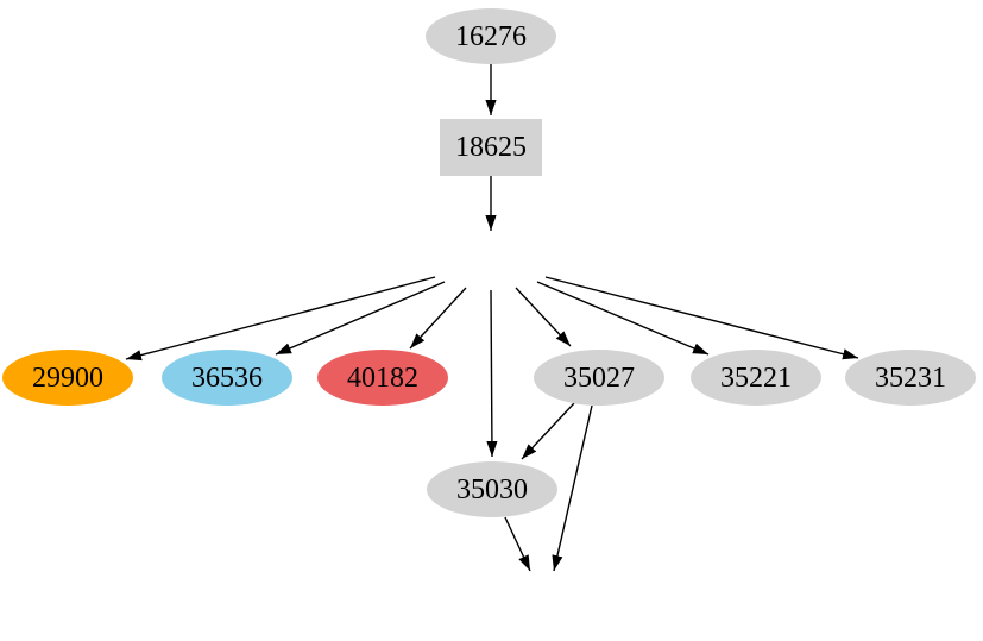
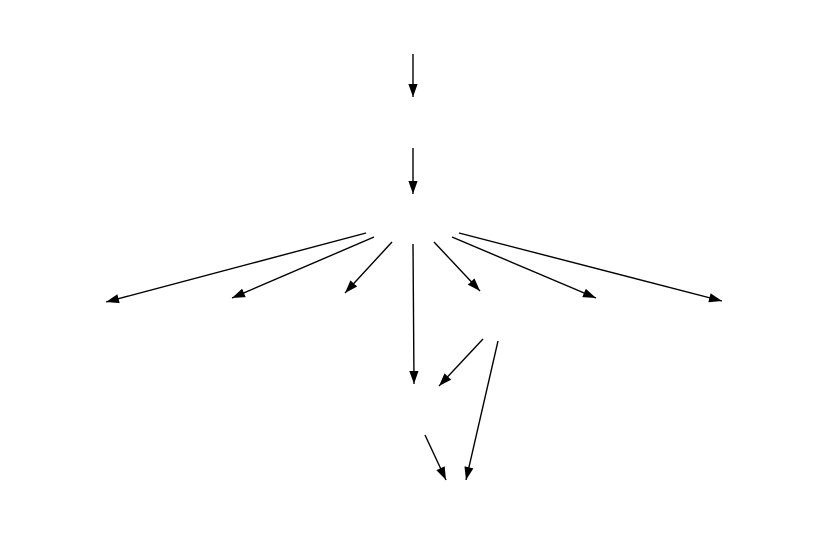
- 16276
- 18625
- 29900
- 36536
- 40182
- 35027
- 35221
- 35231
- 35030
